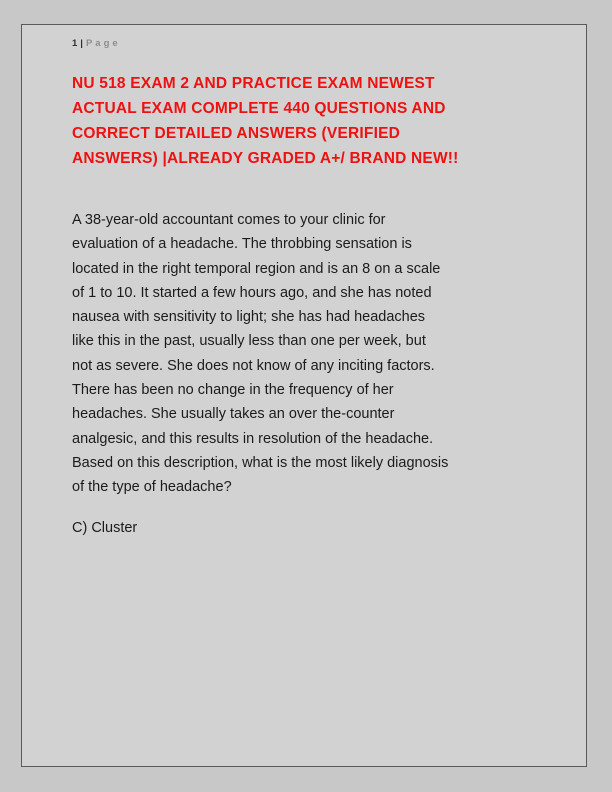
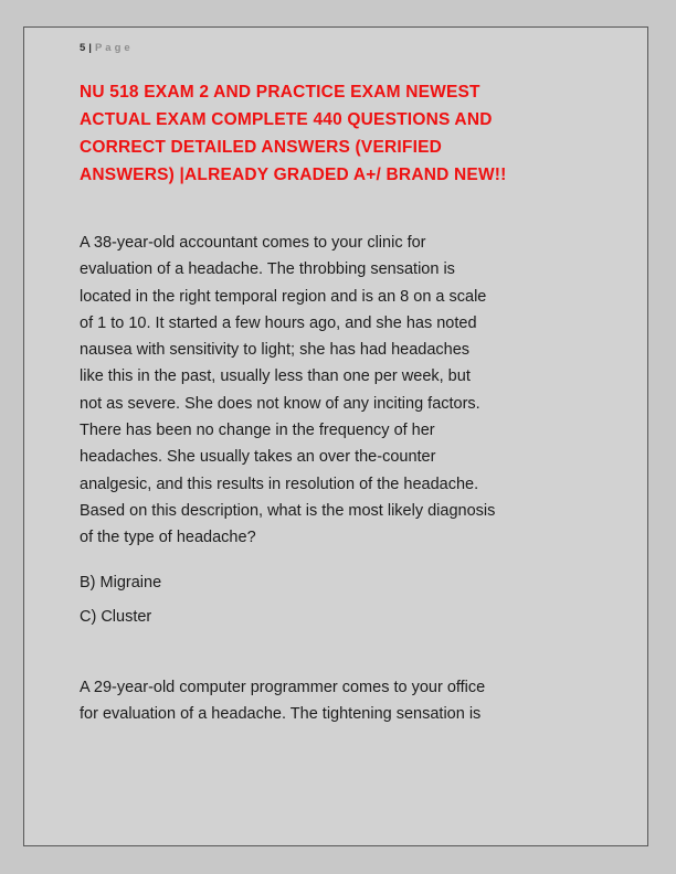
- 1 | Page
+ 5 | Page
  NU 518 EXAM 2 AND PRACTICE EXAM NEWEST
  ACTUAL EXAM COMPLETE 440 QUESTIONS AND
  CORRECT DETAILED ANSWERS (VERIFIED
  ANSWERS) |ALREADY GRADED A+/ BRAND NEW!!
  A 38-year-old accountant comes to your clinic for
  evaluation of a headache. The throbbing sensation is
  located in the right temporal region and is an 8 on a scale
  of 1 to 10. It started a few hours ago, and she has noted
  nausea with sensitivity to light; she has had headaches
  like this in the past, usually less than one per week, but
  not as severe. She does not know of any inciting factors.
  There has been no change in the frequency of her
  headaches. She usually takes an over the-counter
  analgesic, and this results in resolution of the headache.
  Based on this description, what is the most likely diagnosis
  of the type of headache?
+ B) Migraine
  C) Cluster
+ A 29-year-old computer programmer comes to your office
+ for evaluation of a headache. The tightening sensation is
